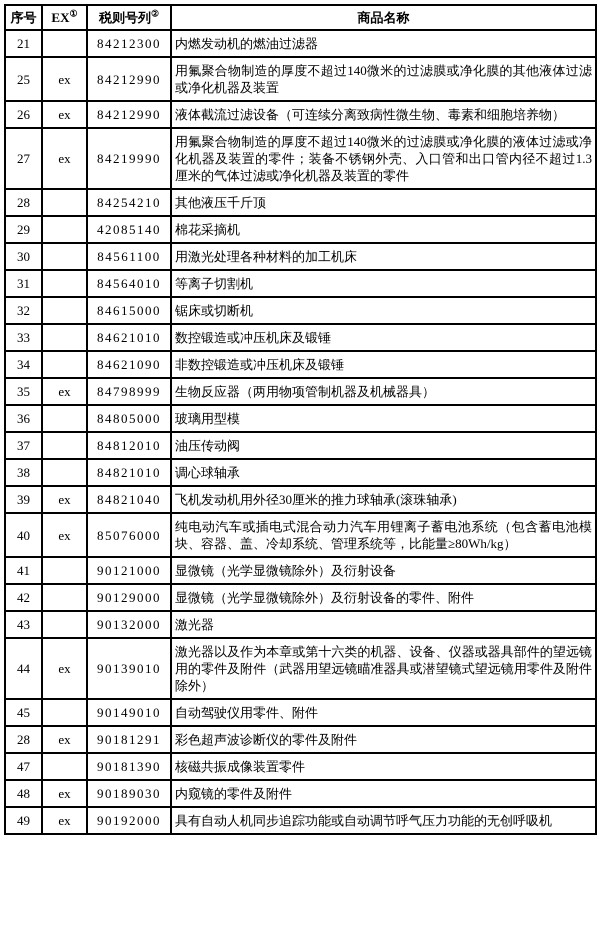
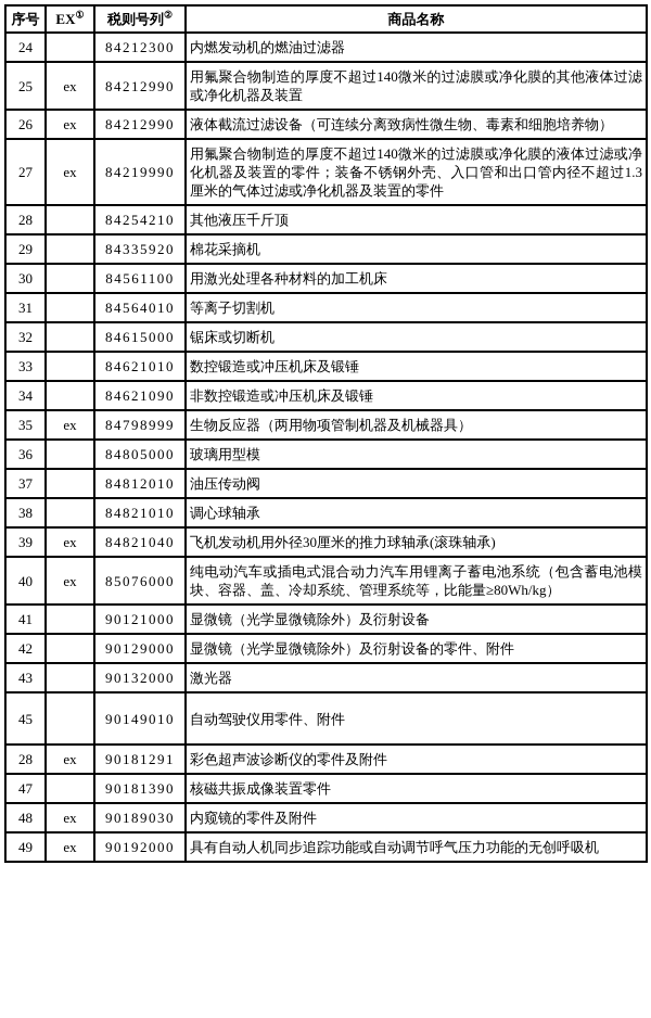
  序号	EX①	税则号列②	商品名称
- 21		84212300	内燃发动机的燃油过滤器
+ 24		84212300	内燃发动机的燃油过滤器
  25	ex	84212990	用氟聚合物制造的厚度不超过140微米的过滤膜或净化膜的其他液体过滤或净化机器及装置
  26	ex	84212990	液体截流过滤设备（可连续分离致病性微生物、毒素和细胞培养物）
  27	ex	84219990	用氟聚合物制造的厚度不超过140微米的过滤膜或净化膜的液体过滤或净化机器及装置的零件；装备不锈钢外壳、入口管和出口管内径不超过1.3厘米的气体过滤或净化机器及装置的零件
  28		84254210	其他液压千斤顶
- 29		42085140	棉花采摘机
+ 29		84335920	棉花采摘机
  30		84561100	用激光处理各种材料的加工机床
  31		84564010	等离子切割机
  32		84615000	锯床或切断机
  33		84621010	数控锻造或冲压机床及锻锤
  34		84621090	非数控锻造或冲压机床及锻锤
  35	ex	84798999	生物反应器（两用物项管制机器及机械器具）
  36		84805000	玻璃用型模
  37		84812010	油压传动阀
  38		84821010	调心球轴承
  39	ex	84821040	飞机发动机用外径30厘米的推力球轴承(滚珠轴承)
  40	ex	85076000	纯电动汽车或插电式混合动力汽车用锂离子蓄电池系统（包含蓄电池模块、容器、盖、冷却系统、管理系统等，比能量≥80Wh/kg）
  41		90121000	显微镜（光学显微镜除外）及衍射设备
  42		90129000	显微镜（光学显微镜除外）及衍射设备的零件、附件
  43		90132000	激光器
- 44	ex	90139010	激光器以及作为本章或第十六类的机器、设备、仪器或器具部件的望远镜用的零件及附件（武器用望远镜瞄准器具或潜望镜式望远镜用零件及附件除外）
  45		90149010	自动驾驶仪用零件、附件
  28	ex	90181291	彩色超声波诊断仪的零件及附件
  47		90181390	核磁共振成像装置零件
  48	ex	90189030	内窥镜的零件及附件
  49	ex	90192000	具有自动人机同步追踪功能或自动调节呼气压力功能的无创呼吸机
